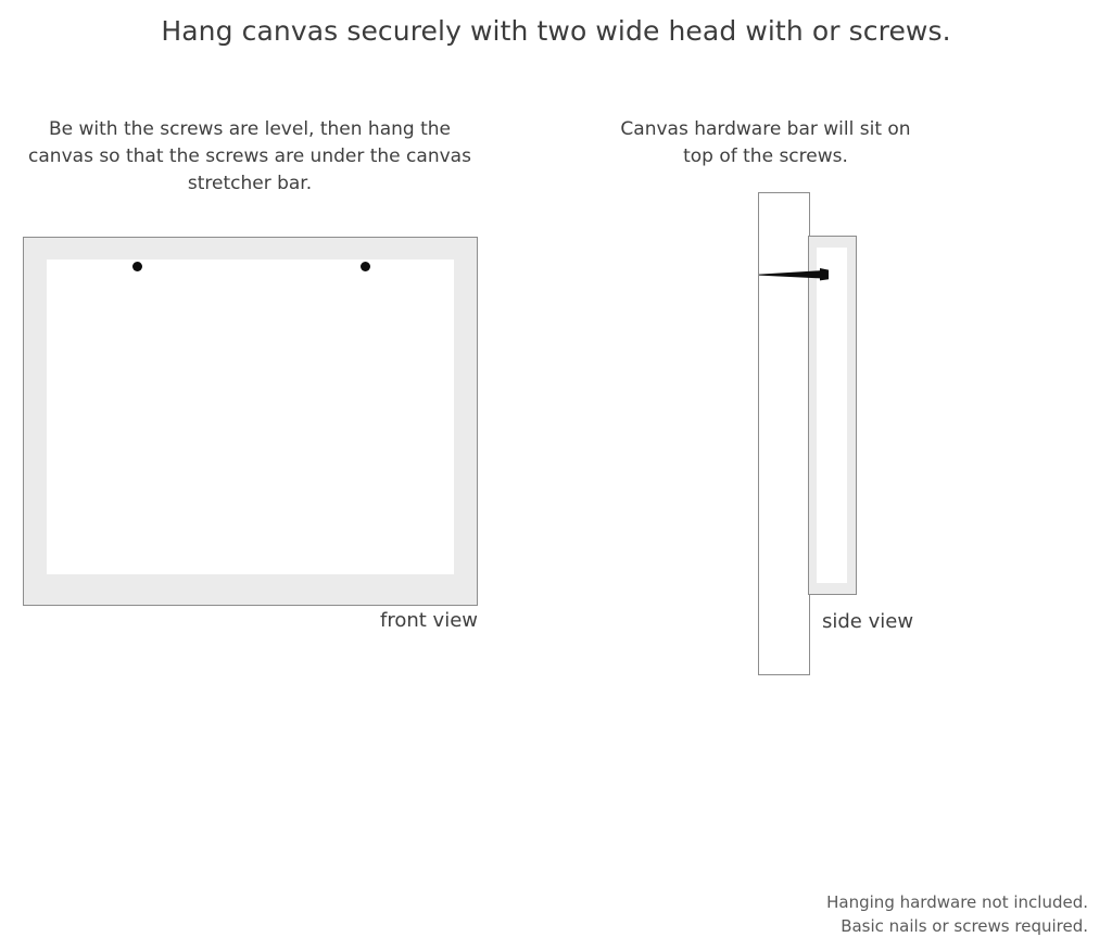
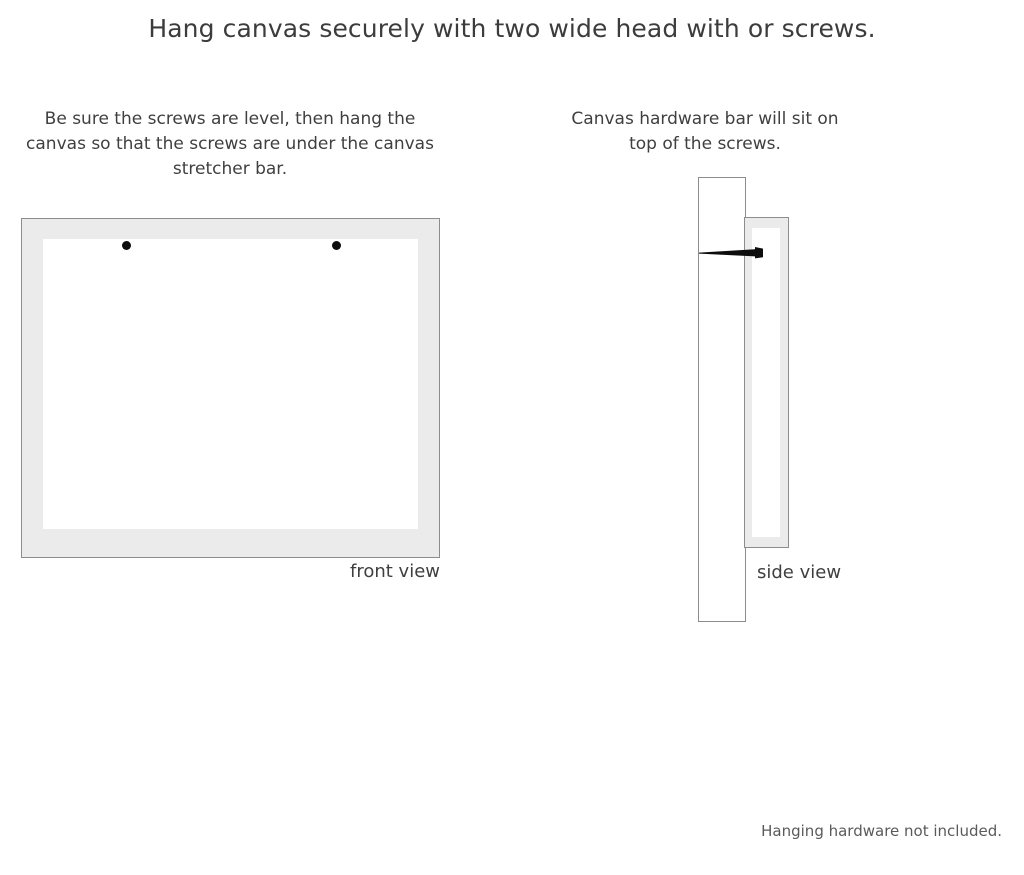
  Hang canvas securely with two wide head with or screws.
- Be with the screws are level, then hang the canvas so that the screws are under the canvas stretcher bar.
+ Be sure the screws are level, then hang the canvas so that the screws are under the canvas stretcher bar.
  Canvas hardware bar will sit on top of the screws.
  front view
  side view
  Hanging hardware not included.
- Basic nails or screws required.
